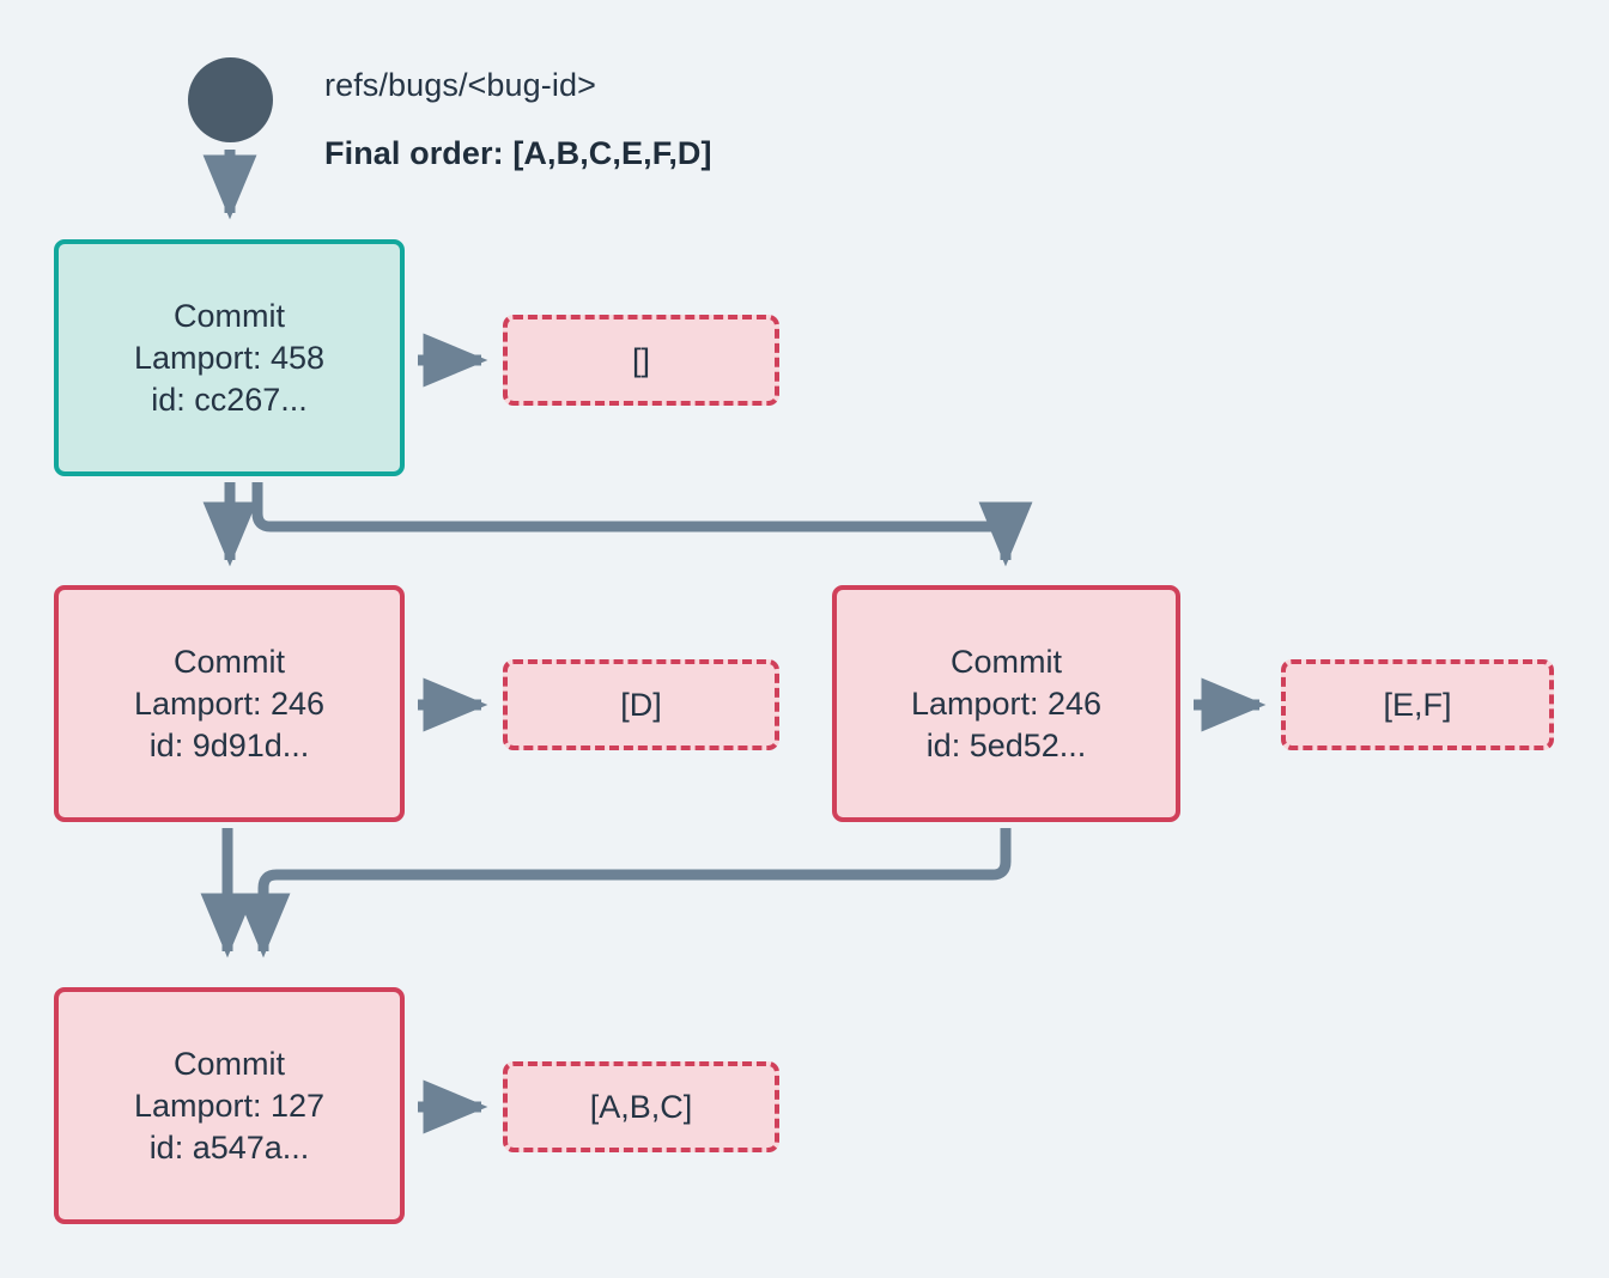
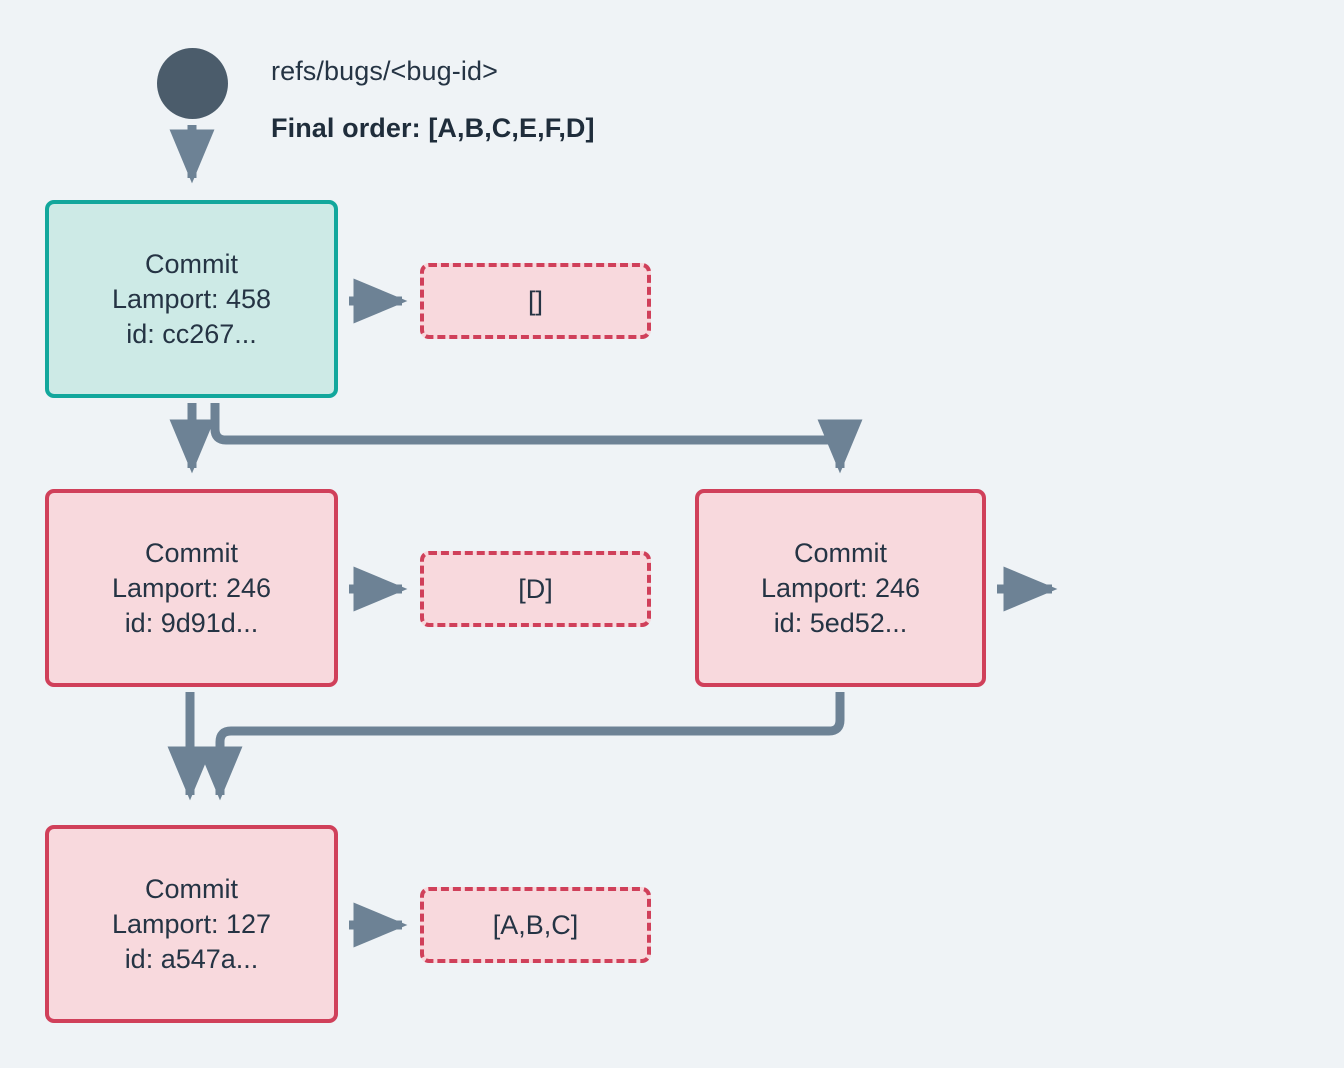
  refs/bugs/<bug-id>
  Final order: [A,B,C,E,F,D]
  Commit
  Lamport: 458
  id: cc267...
  Commit
  Lamport: 246
  id: 9d91d...
  Commit
  Lamport: 246
  id: 5ed52...
  Commit
  Lamport: 127
  id: a547a...
  []
  [D]
- [E,F]
  [A,B,C]
